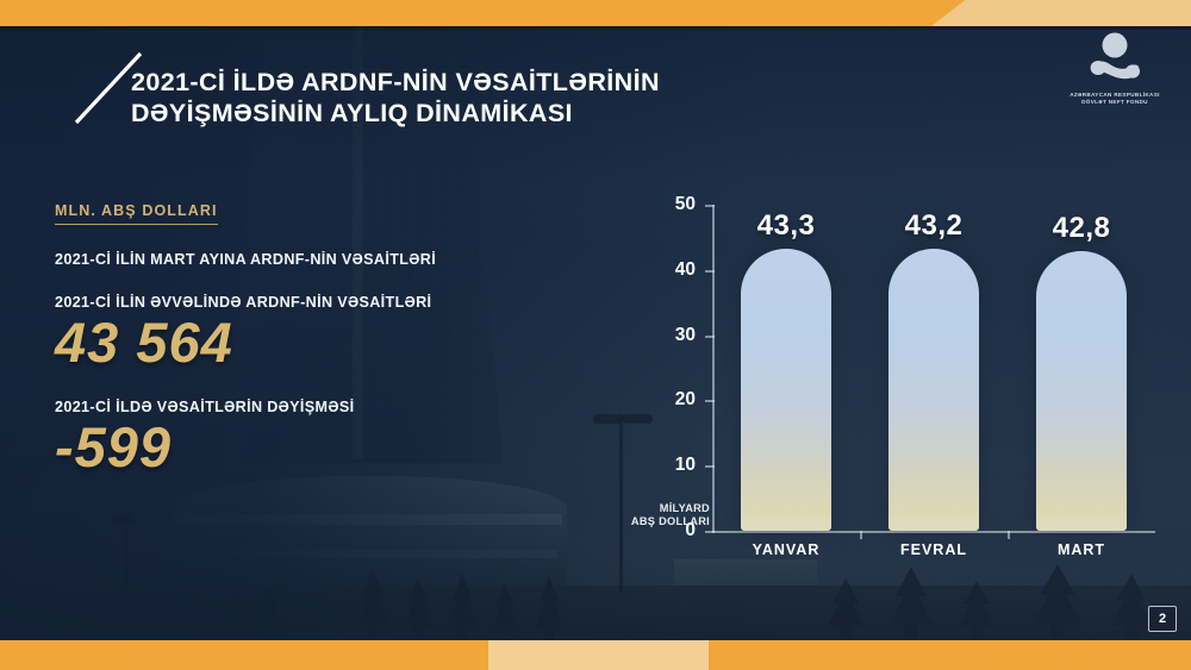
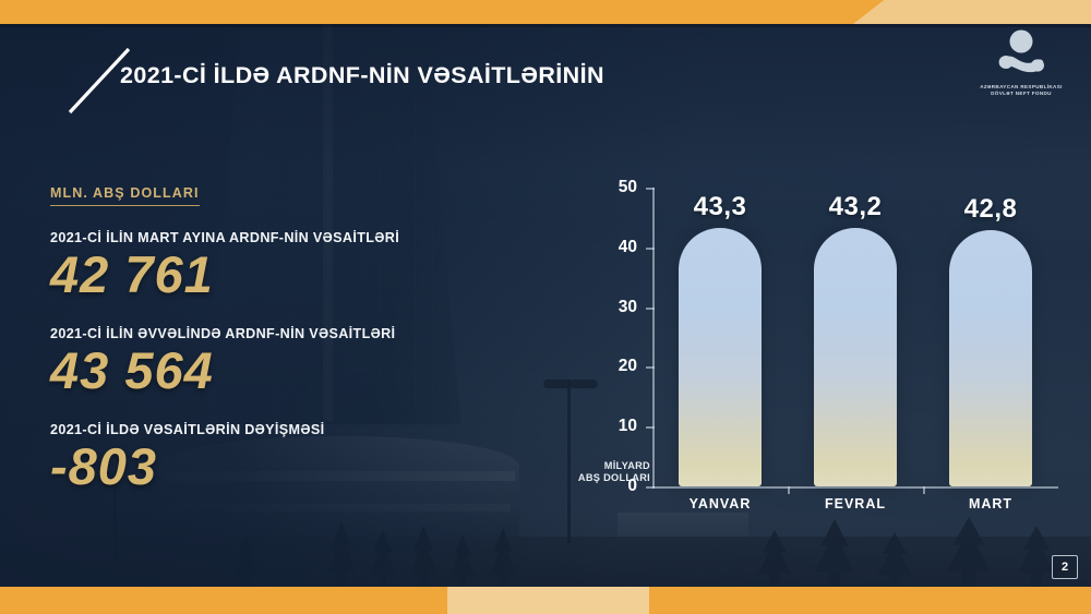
  2021-Cİ İLDƏ ARDNF-NİN VƏSAİTLƏRİNİN
- DƏYİŞMƏSİNİN AYLIQ DİNAMİKASI
  MLN. ABŞ DOLLARI
  2021-Cİ İLİN MART AYINA ARDNF-NİN VƏSAİTLƏRİ
+ 42 761
  2021-Cİ İLİN ƏVVƏLİNDƏ ARDNF-NİN VƏSAİTLƏRİ
  43 564
  2021-Cİ İLDƏ VƏSAİTLƏRİN DƏYİŞMƏSİ
- -599
+ -803
  MİLYARD
  ABŞ DOLLARI
  0
  10
  20
  30
  40
  50
  43,3
  YANVAR
  43,2
  FEVRAL
  42,8
  MART
  2
